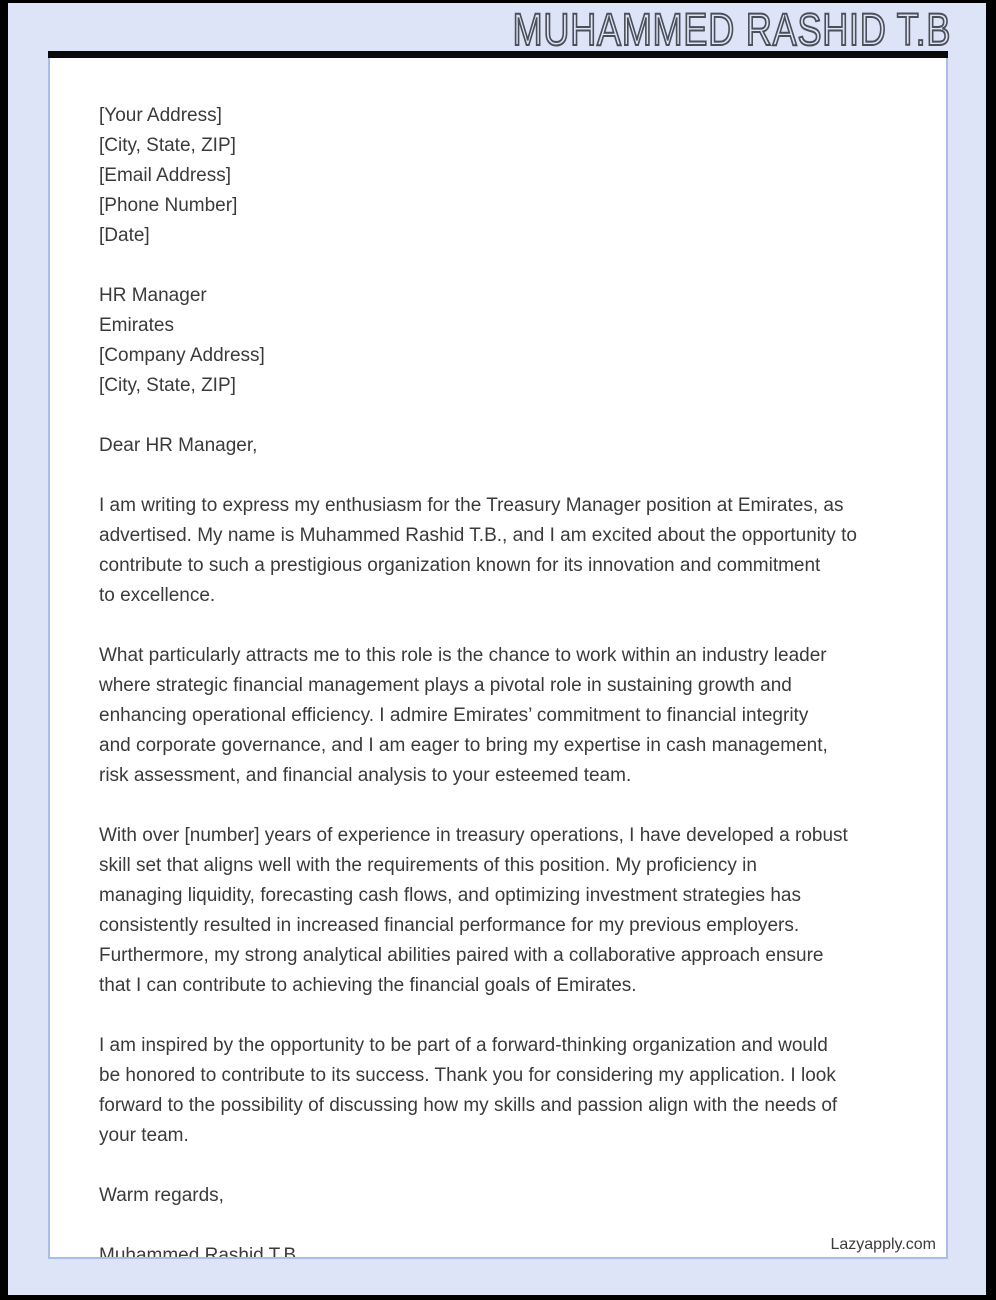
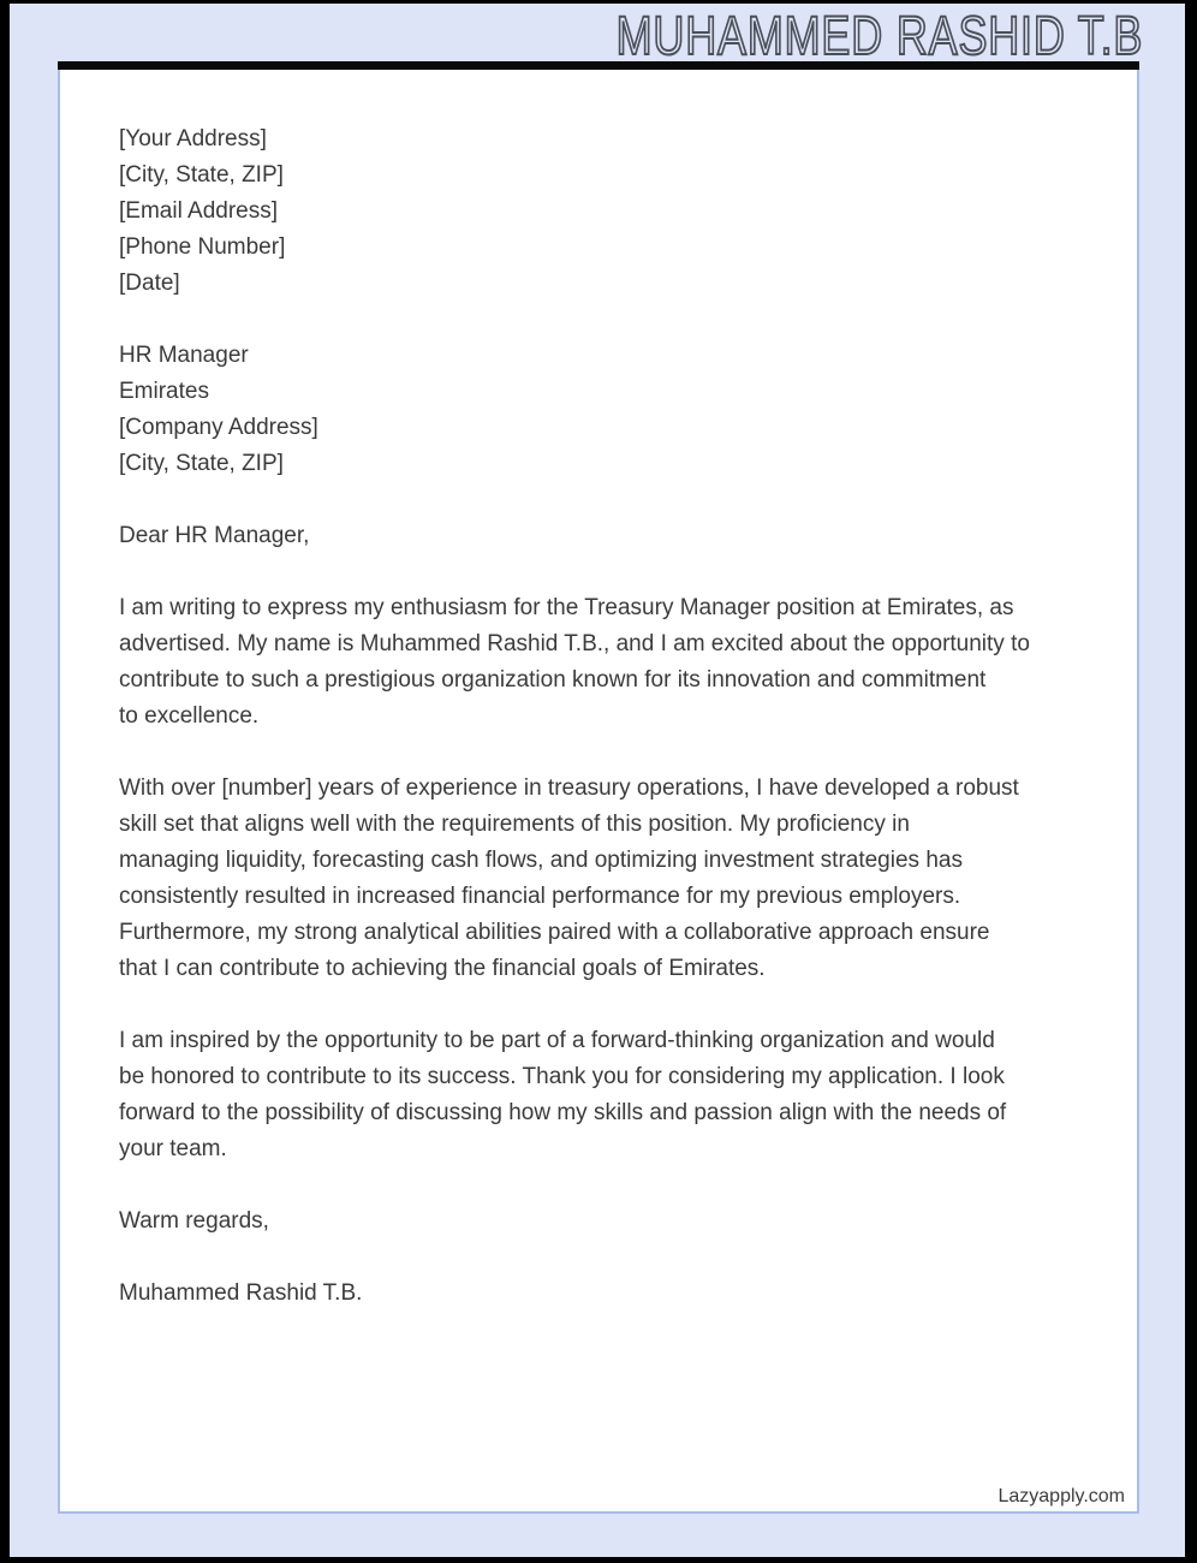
  MUHAMMED RASHID T.B
  [Your Address]
  [City, State, ZIP]
  [Email Address]
  [Phone Number]
  [Date]
  HR Manager
  Emirates
  [Company Address]
  [City, State, ZIP]
  Dear HR Manager,
  I am writing to express my enthusiasm for the Treasury Manager position at Emirates, as
  advertised. My name is Muhammed Rashid T.B., and I am excited about the opportunity to
  contribute to such a prestigious organization known for its innovation and commitment
  to excellence.
- What particularly attracts me to this role is the chance to work within an industry leader
- where strategic financial management plays a pivotal role in sustaining growth and
- enhancing operational efficiency. I admire Emirates’ commitment to financial integrity
- and corporate governance, and I am eager to bring my expertise in cash management,
- risk assessment, and financial analysis to your esteemed team.
  With over [number] years of experience in treasury operations, I have developed a robust
  skill set that aligns well with the requirements of this position. My proficiency in
  managing liquidity, forecasting cash flows, and optimizing investment strategies has
  consistently resulted in increased financial performance for my previous employers.
  Furthermore, my strong analytical abilities paired with a collaborative approach ensure
  that I can contribute to achieving the financial goals of Emirates.
  I am inspired by the opportunity to be part of a forward-thinking organization and would
  be honored to contribute to its success. Thank you for considering my application. I look
  forward to the possibility of discussing how my skills and passion align with the needs of
  your team.
  Warm regards,
  Muhammed Rashid T.B.
  Lazyapply.com
